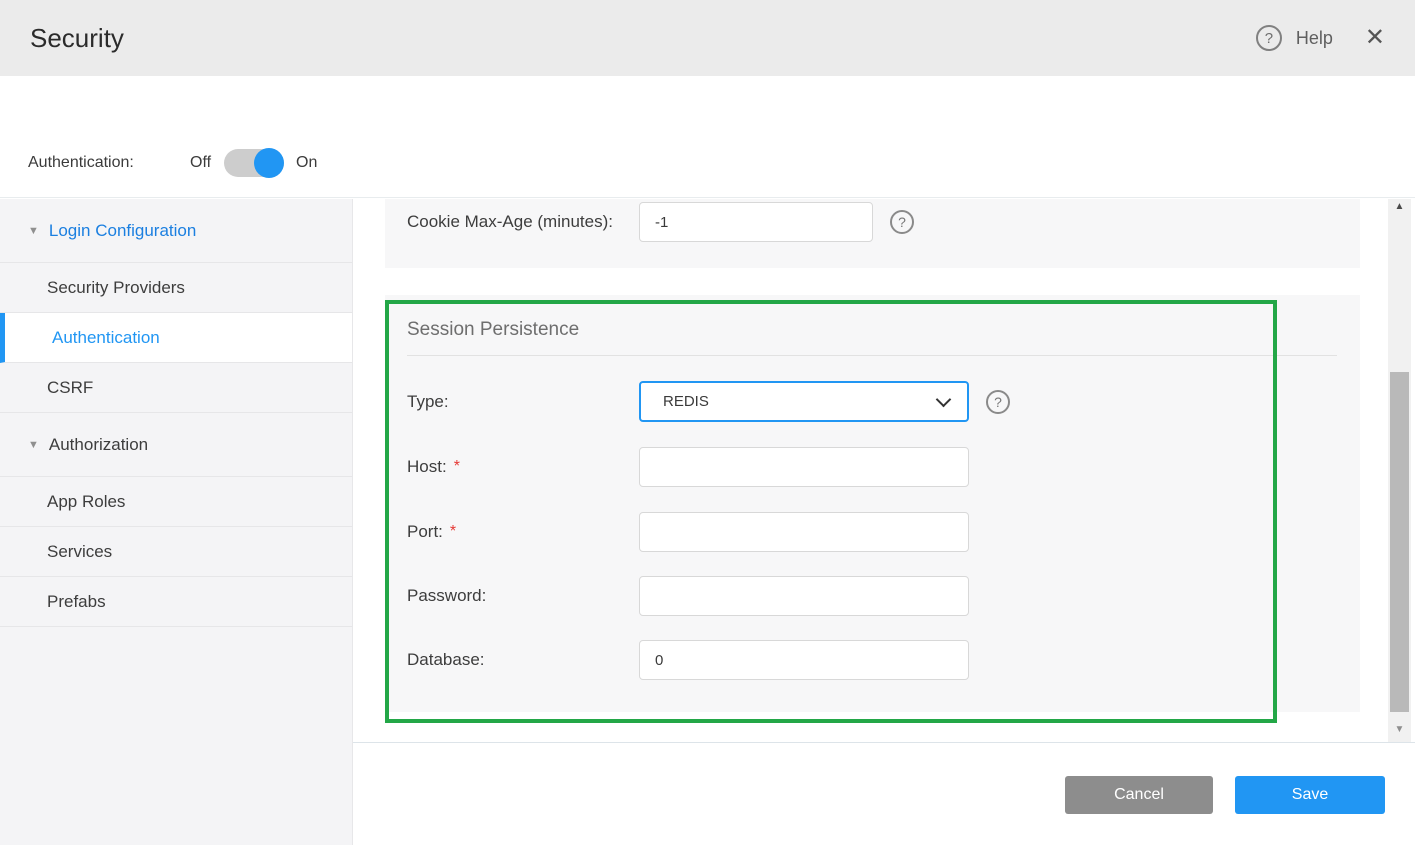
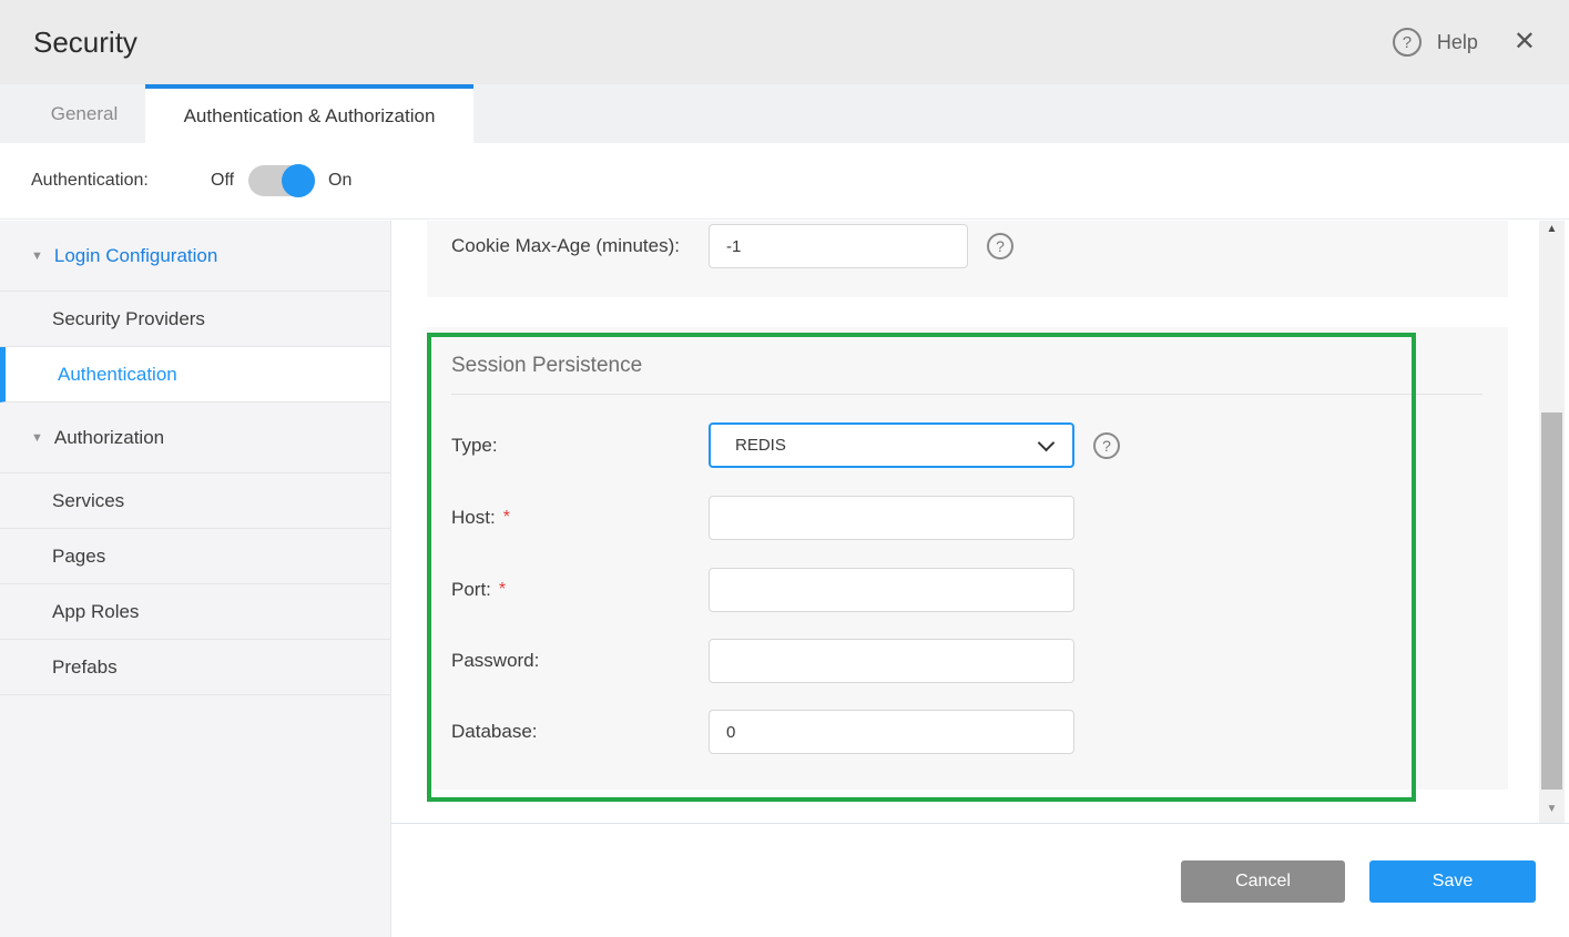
  Security
  ?
  Help
  ✕
+ General
+ Authentication & Authorization
  Authentication:
  Off
  On
  ▼
  Login Configuration
  Security Providers
  Authentication
- CSRF
  ▼
  Authorization
- App Roles
+ Services
+ Pages
- Services
+ App Roles
  Prefabs
  Cookie Max-Age (minutes):
  -1
  ?
  Session Persistence
  Type:
  REDIS
  ?
  Host:
  *
  Port:
  *
  Password:
  Database:
  0
  ▲
  ▼
  Cancel
  Save
